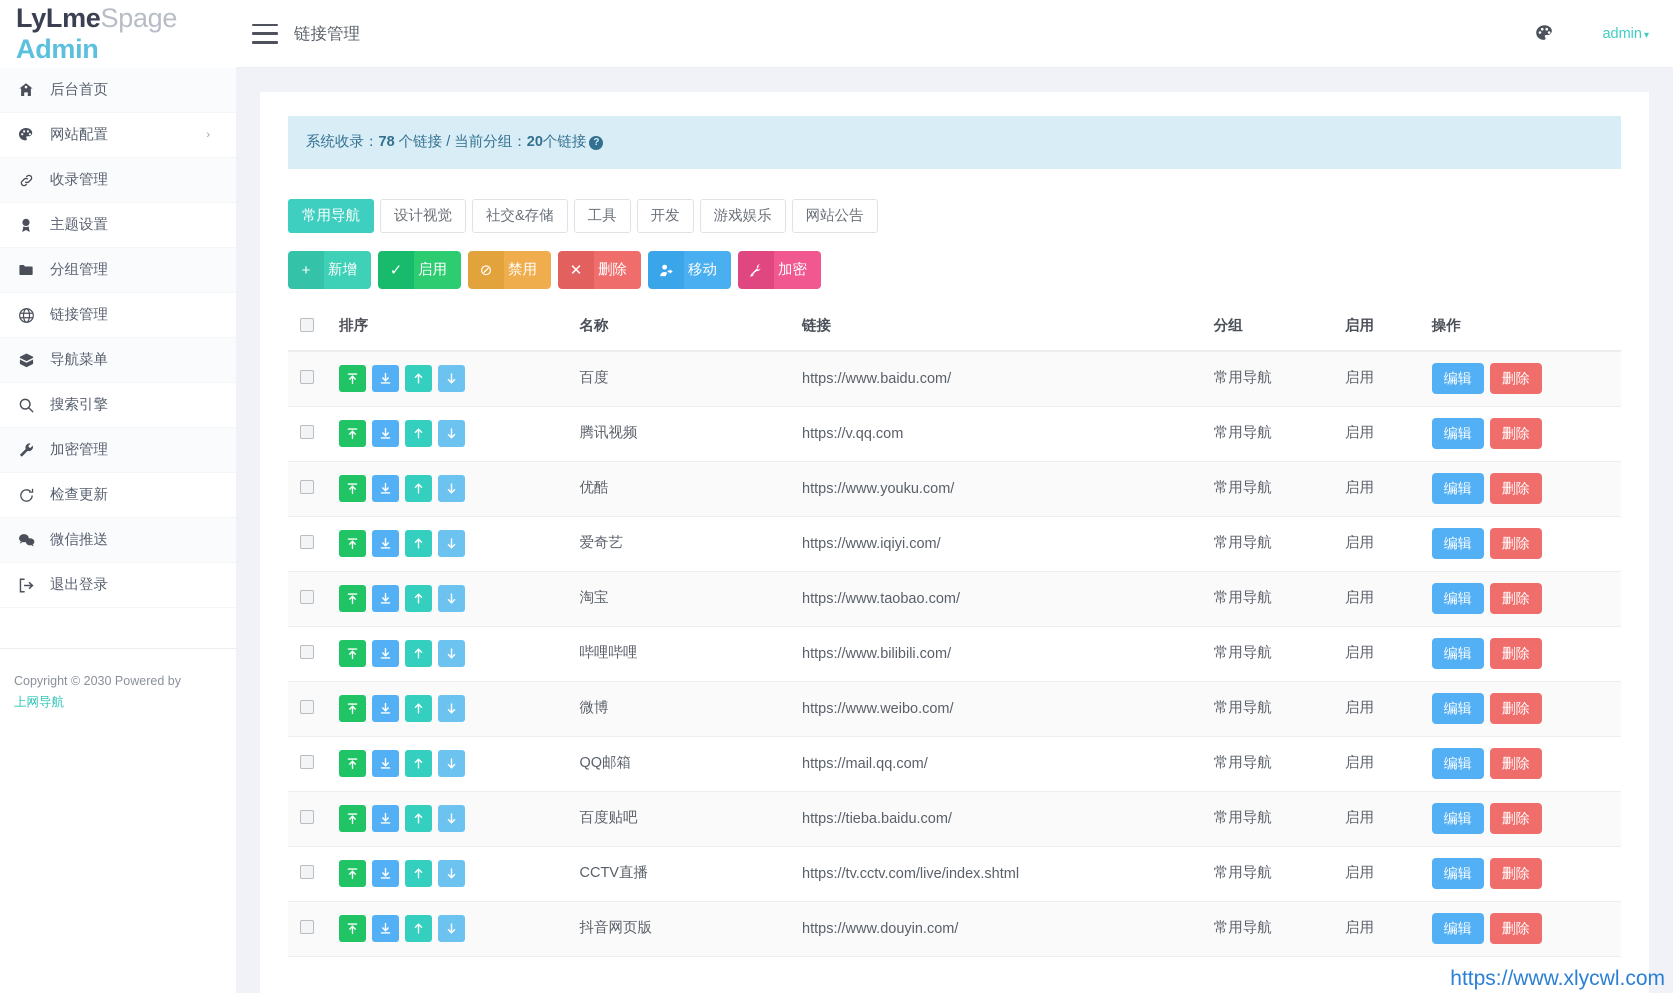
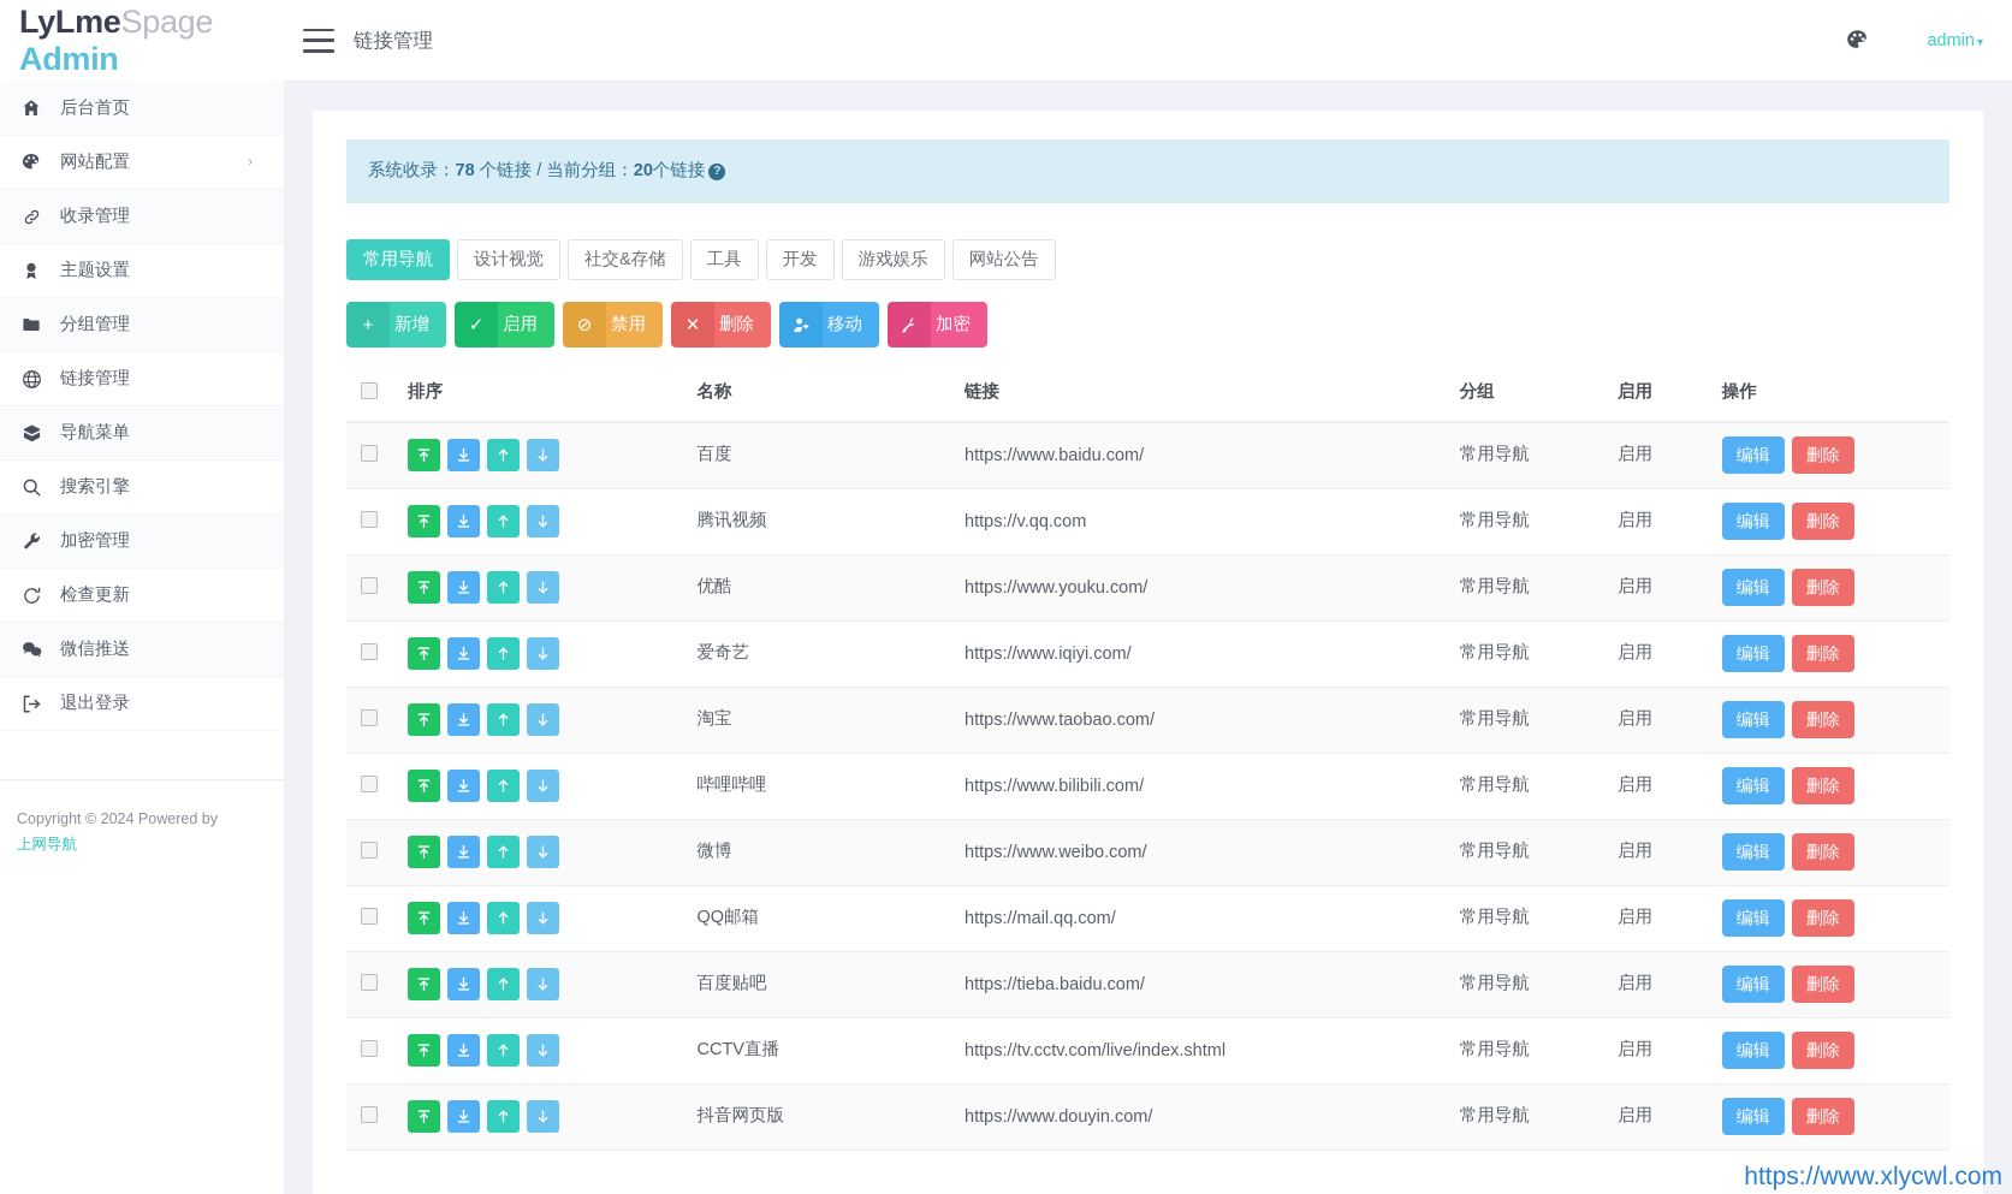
  LyLmeSpage Admin
  后台首页
  网站配置
  ›
  收录管理
  主题设置
  分组管理
  链接管理
  导航菜单
  搜索引擎
  加密管理
  检查更新
  微信推送
  退出登录
- Copyright © 2030 Powered by
+ Copyright © 2024 Powered by
  上网导航
  链接管理
  admin ▾
  系统收录：78 个链接 / 当前分组：20个链接 ?
  常用导航
  设计视觉
  社交&存储
  工具
  开发
  游戏娱乐
  网站公告
  +
  新增
  ✓
  启用
  ⊘
  禁用
  ✕
  删除
  移动
  加密
  	排序	名称	链接	分组	启用	操作
  		百度	https://www.baidu.com/	常用导航	启用	编辑 删除
  		腾讯视频	https://v.qq.com	常用导航	启用	编辑 删除
  		优酷	https://www.youku.com/	常用导航	启用	编辑 删除
  		爱奇艺	https://www.iqiyi.com/	常用导航	启用	编辑 删除
  		淘宝	https://www.taobao.com/	常用导航	启用	编辑 删除
  		哔哩哔哩	https://www.bilibili.com/	常用导航	启用	编辑 删除
  		微博	https://www.weibo.com/	常用导航	启用	编辑 删除
  		QQ邮箱	https://mail.qq.com/	常用导航	启用	编辑 删除
  		百度贴吧	https://tieba.baidu.com/	常用导航	启用	编辑 删除
  		CCTV直播	https://tv.cctv.com/live/index.shtml	常用导航	启用	编辑 删除
  		抖音网页版	https://www.douyin.com/	常用导航	启用	编辑 删除
  https://www.xlycwl.com
